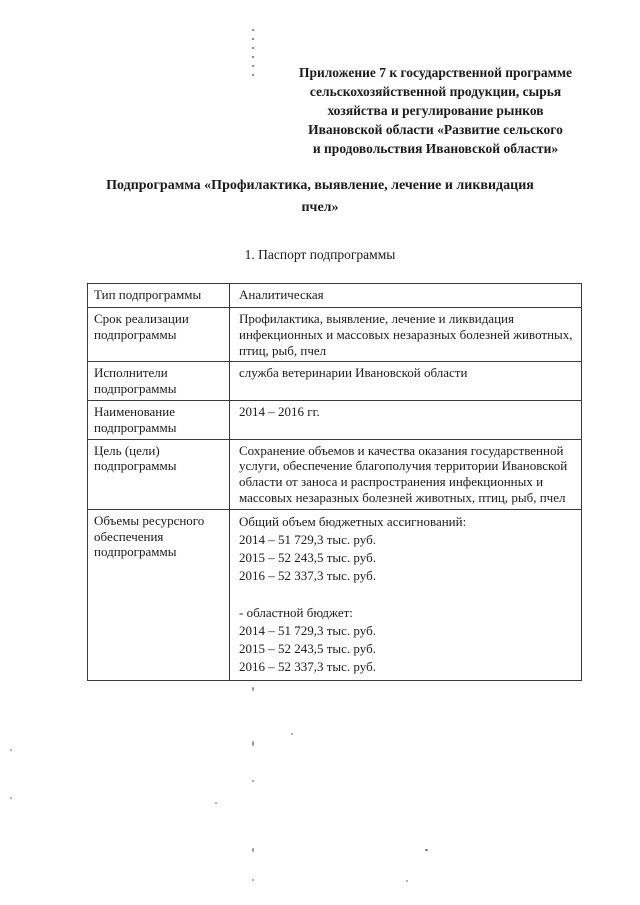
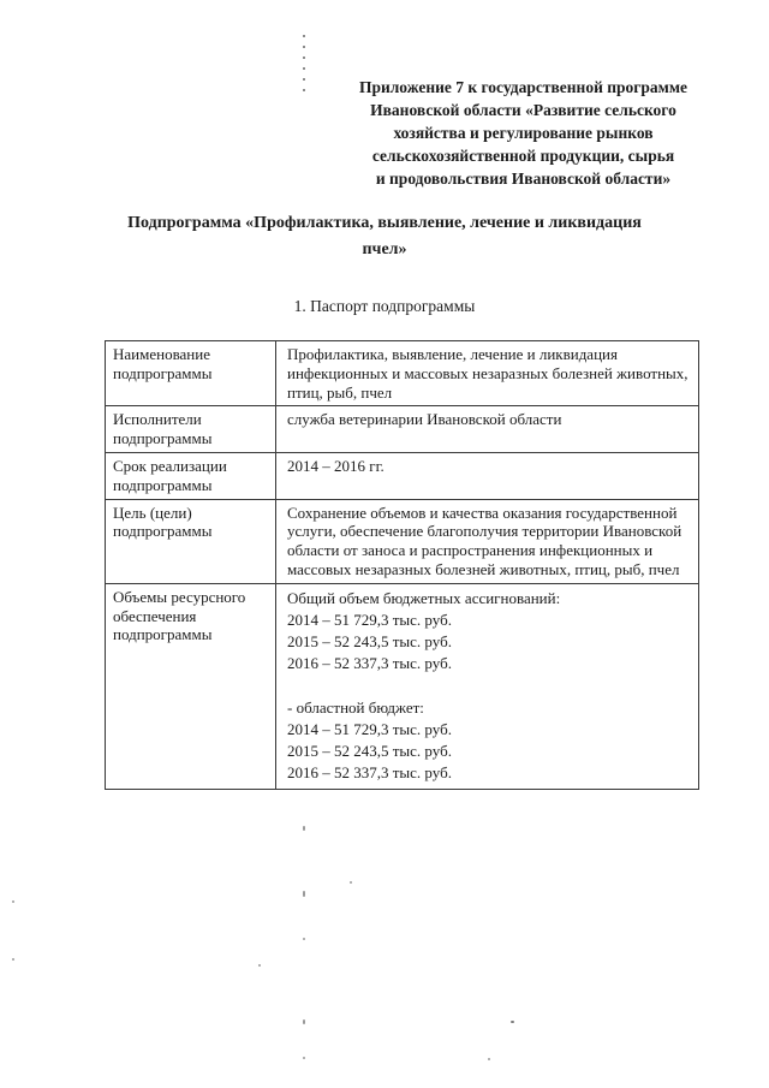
  Приложение 7 к государственной программе
- сельскохозяйственной продукции, сырья
+ Ивановской области «Развитие сельского
  хозяйства и регулирование рынков
- Ивановской области «Развитие сельского
+ сельскохозяйственной продукции, сырья
  и продовольствия Ивановской области»
  Подпрограмма «Профилактика, выявление, лечение и ликвидация
  пчел»
  1. Паспорт подпрограммы
- Тип подпрограммы	Аналитическая
- Срок реализации подпрограммы	Профилактика, выявление, лечение и ликвидация инфекционных и массовых незаразных болезней животных, птиц, рыб, пчел
+ Наименование подпрограммы	Профилактика, выявление, лечение и ликвидация инфекционных и массовых незаразных болезней животных, птиц, рыб, пчел
  Исполнители подпрограммы	служба ветеринарии Ивановской области
- Наименование подпрограммы	2014 – 2016 гг.
+ Срок реализации подпрограммы	2014 – 2016 гг.
  Цель (цели) подпрограммы	Сохранение объемов и качества оказания государственной услуги, обеспечение благополучия территории Ивановской области от заноса и распространения инфекционных и массовых незаразных болезней животных, птиц, рыб, пчел
  Объемы ресурсного обеспечения подпрограммы	Общий объем бюджетных ассигнований: 2014 – 51 729,3 тыс. руб. 2015 – 52 243,5 тыс. руб. 2016 – 52 337,3 тыс. руб. - областной бюджет: 2014 – 51 729,3 тыс. руб. 2015 – 52 243,5 тыс. руб. 2016 – 52 337,3 тыс. руб.
